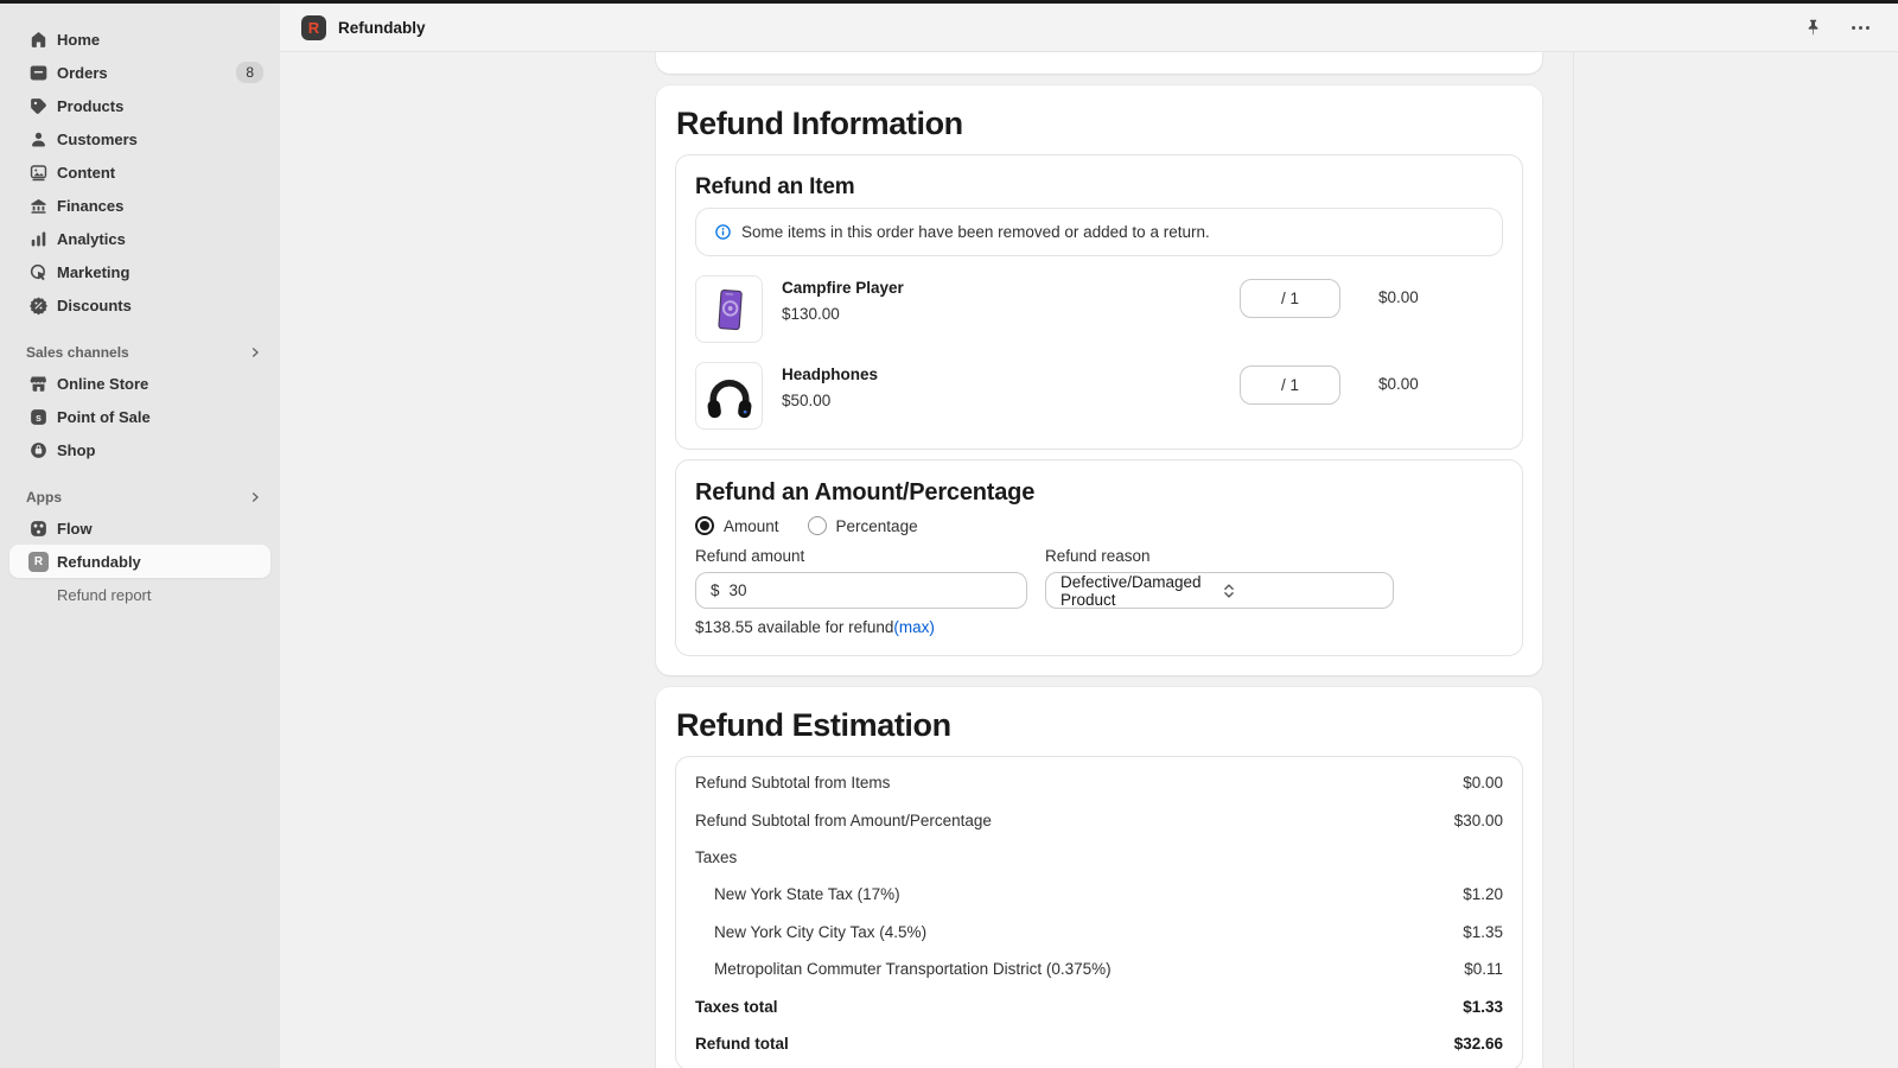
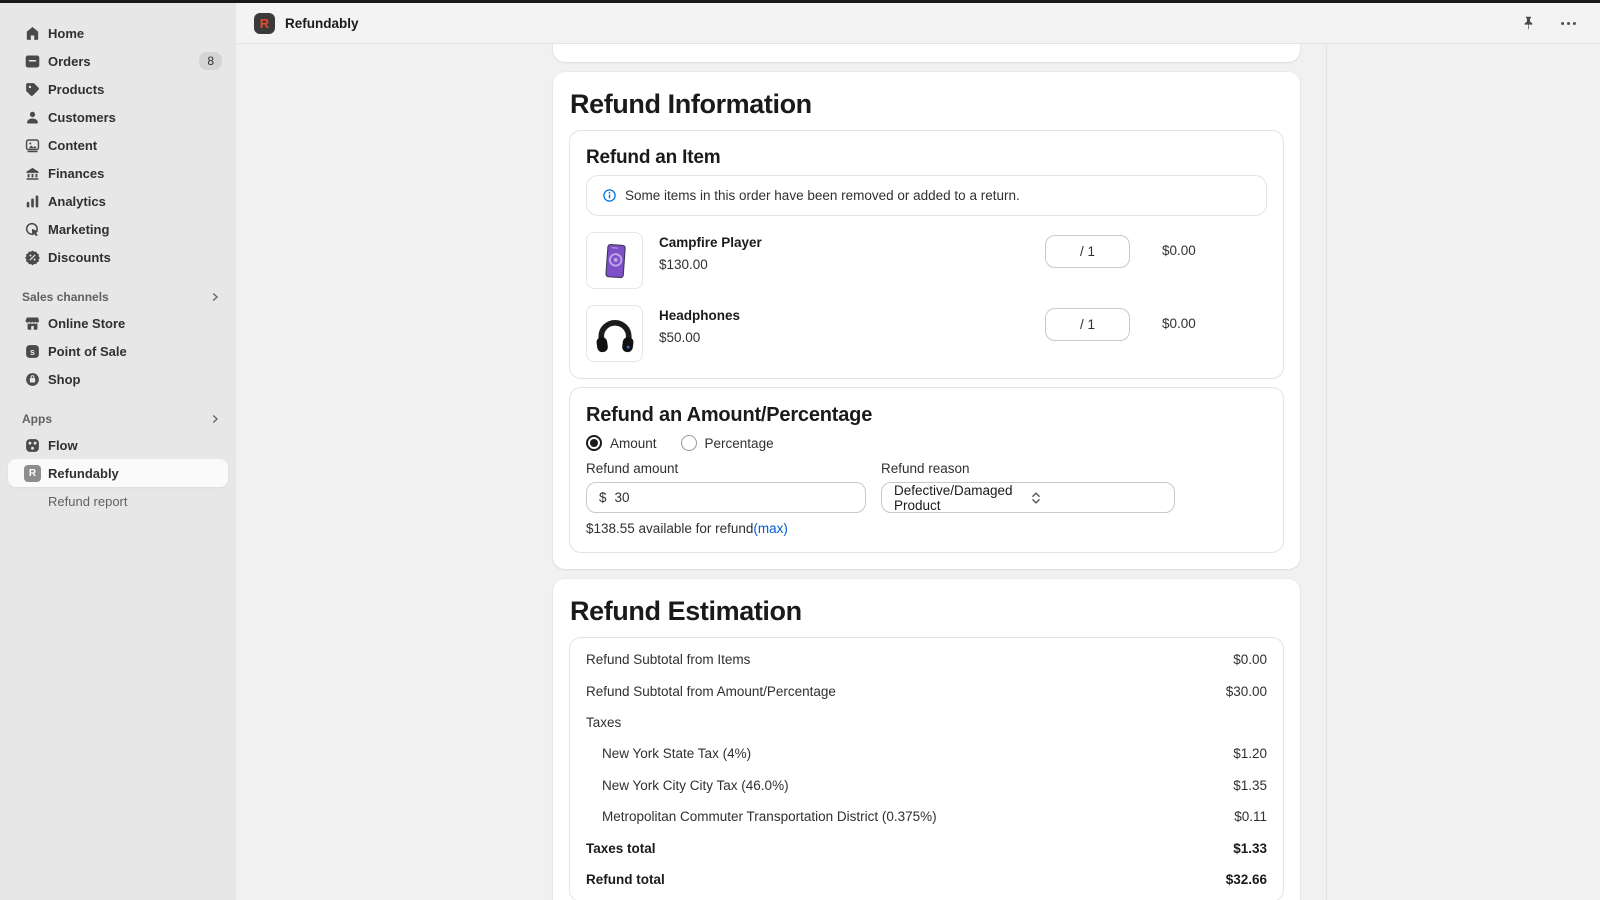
  Home
  Orders
  8
  Products
  Customers
  Content
  Finances
  Analytics
  Marketing
  Discounts
  Sales channels
  Online Store
  s
  Point of Sale
  Shop
  Apps
  Flow
  R
  Refundably
  Refund report
  R
  Refundably
  Refund Information
  Refund an Item
  Some items in this order have been removed or added to a return.
  Campfire Player
  $130.00
  / 1
  $0.00
  Headphones
  $50.00
  / 1
  $0.00
  Refund an Amount/Percentage
  Amount
  Percentage
  Refund amount
  $
  30
  $138.55 available for refund(max)
  Refund reason
  Defective/Damaged Product
  Refund Estimation
  Refund Subtotal from Items
  $0.00
  Refund Subtotal from Amount/Percentage
  $30.00
  Taxes
- New York State Tax (17%)
+ New York State Tax (4%)
  $1.20
- New York City City Tax (4.5%)
+ New York City City Tax (46.0%)
  $1.35
  Metropolitan Commuter Transportation District (0.375%)
  $0.11
  Taxes total
  $1.33
  Refund total
  $32.66
